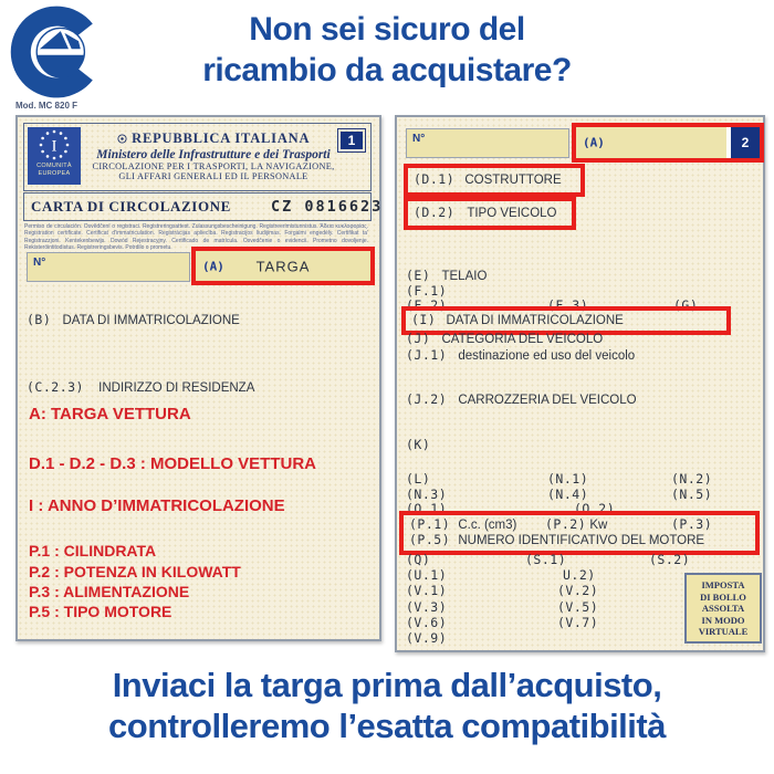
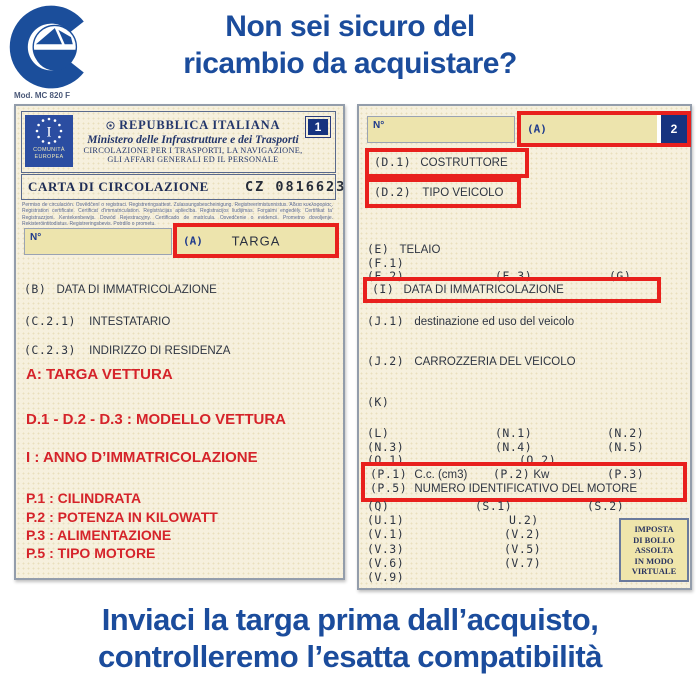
  Non sei sicuro del
  ricambio da acquistare?
  Mod. MC 820 F
  I
  REPUBBLICA ITALIANA
  Ministero delle Infrastrutture e dei Trasporti
  CIRCOLAZIONE PER I TRASPORTI, LA NAVIGAZIONE,
  GLI AFFARI GENERALI ED IL PERSONALE
  1
  CARTA DI CIRCOLAZIONE
  CZ 0816623
  N°
  (A)
  TARGA
  (B) DATA DI IMMATRICOLAZIONE
+ (C.2.1) INTESTATARIO
  (C.2.3) INDIRIZZO DI RESIDENZA
  A: TARGA VETTURA
  D.1 - D.2 - D.3 : MODELLO VETTURA
  I : ANNO D’IMMATRICOLAZIONE
  P.1 : CILINDRATA
  P.2 : POTENZA IN KILOWATT
  P.3 : ALIMENTAZIONE
  P.5 : TIPO MOTORE
  N°
  (A)
  2
  (D.1) COSTRUTTORE
  (D.2) TIPO VEICOLO
  (E) TELAIO
  (F.1)
  (F.2)
  (F.3)
  (G)
  (I) DATA DI IMMATRICOLAZIONE
- (J) CATEGORIA DEL VEICOLO
  (J.1) destinazione ed uso del veicolo
  (J.2) CARROZZERIA DEL VEICOLO
  (K)
  (L)
  (N.1)
  (N.2)
  (N.3)
  (N.4)
  (N.5)
  (O.1)
  (O.2)
  (P.1) C.c. (cm3)
  (P.2) Kw
  (P.3)
  (P.5) NUMERO IDENTIFICATIVO DEL MOTORE
  (Q)
  (S.1)
  (S.2)
  (U.1)
  U.2)
  (V.1)
  (V.2)
  (V.3)
  (V.5)
  (V.6)
  (V.7)
  (V.9)
  IMPOSTA
  DI BOLLO
  ASSOLTA
  IN MODO
  VIRTUALE
  Inviaci la targa prima dall’acquisto,
  controlleremo l’esatta compatibilità
